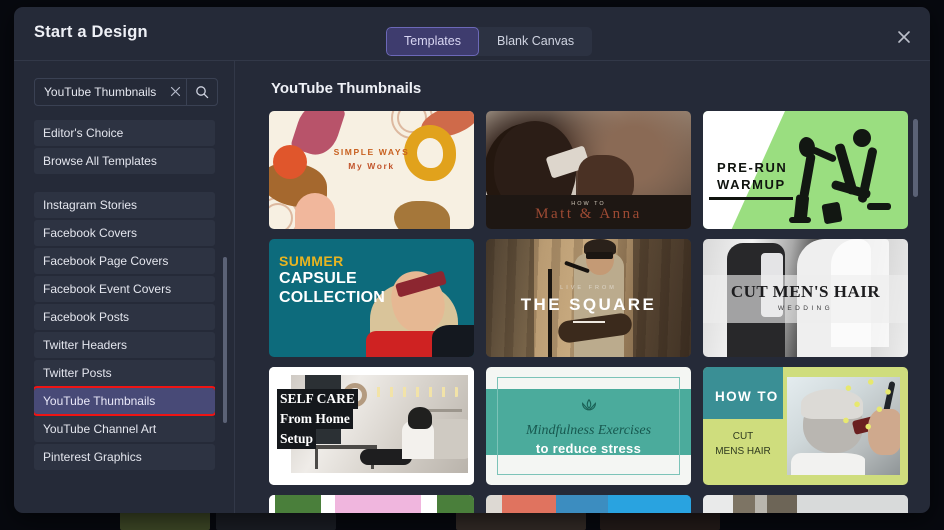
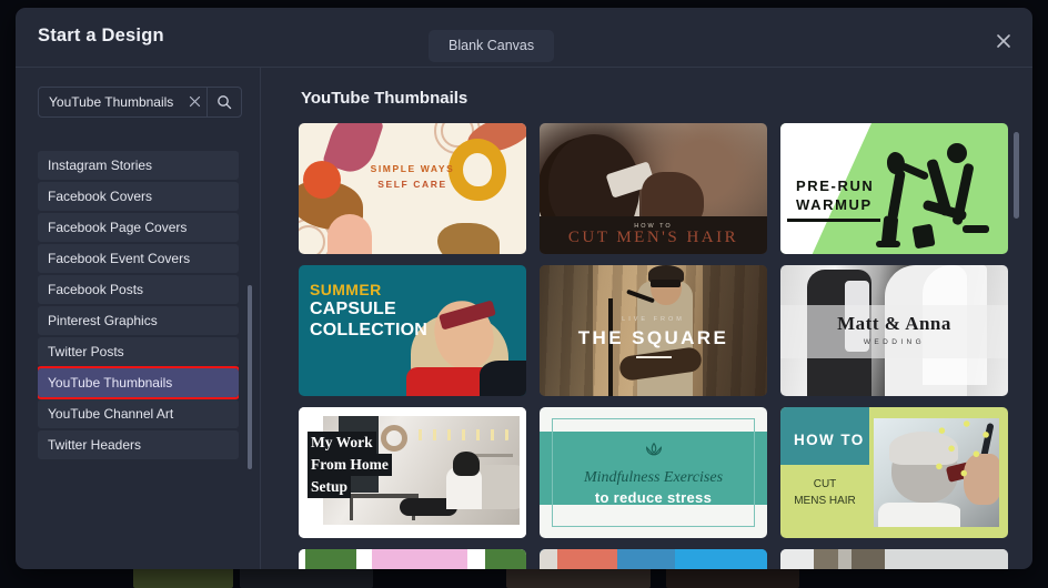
  Start a Design
- Templates
  Blank Canvas
  YouTube Thumbnails
- Editor's Choice
- Browse All Templates
  Instagram Stories
  Facebook Covers
  Facebook Page Covers
  Facebook Event Covers
  Facebook Posts
- Twitter Headers
+ Pinterest Graphics
  Twitter Posts
  YouTube Thumbnails
  YouTube Channel Art
- Pinterest Graphics
+ Twitter Headers
  YouTube Thumbnails
  SIMPLE WAYS
- My Work
+ SELF CARE
- Matt & Anna
+ CUT MEN'S HAIR
  PRE-RUN
  WARMUP
  SUMMER
  CAPSULE
  COLLECTION
  THE SQUARE
- CUT MEN'S HAIR
+ Matt & Anna
- SELF CARE
+ My Work
  From Home
  Setup
  Mindfulness Exercises
  to reduce stress
  HOW TO
  CUT
  MENS HAIR
